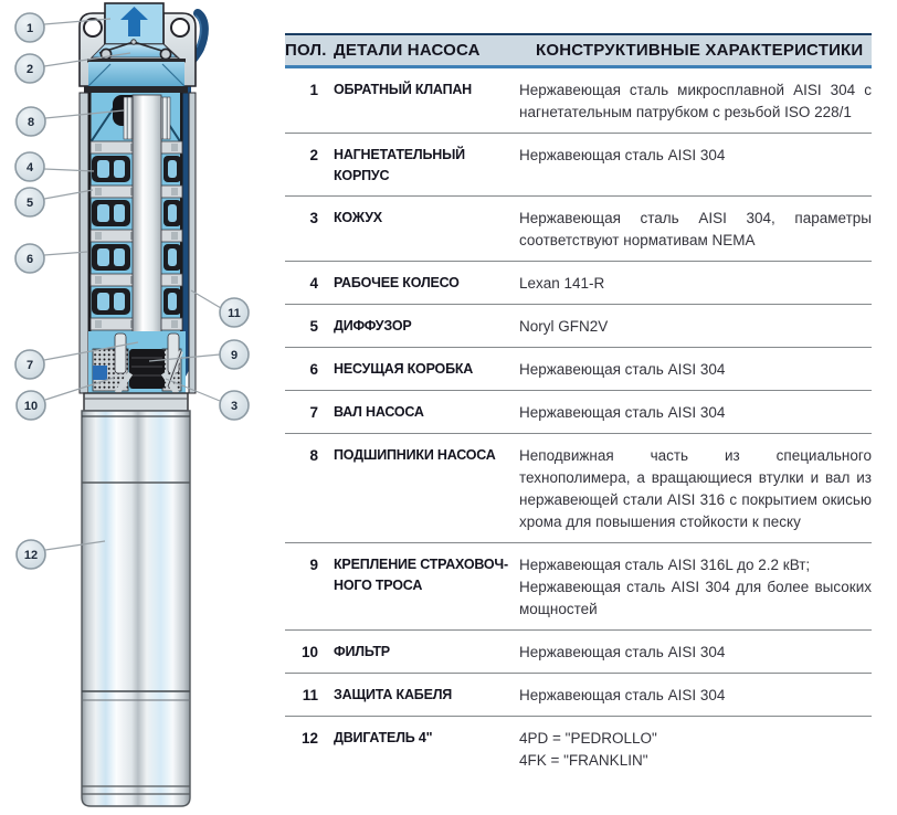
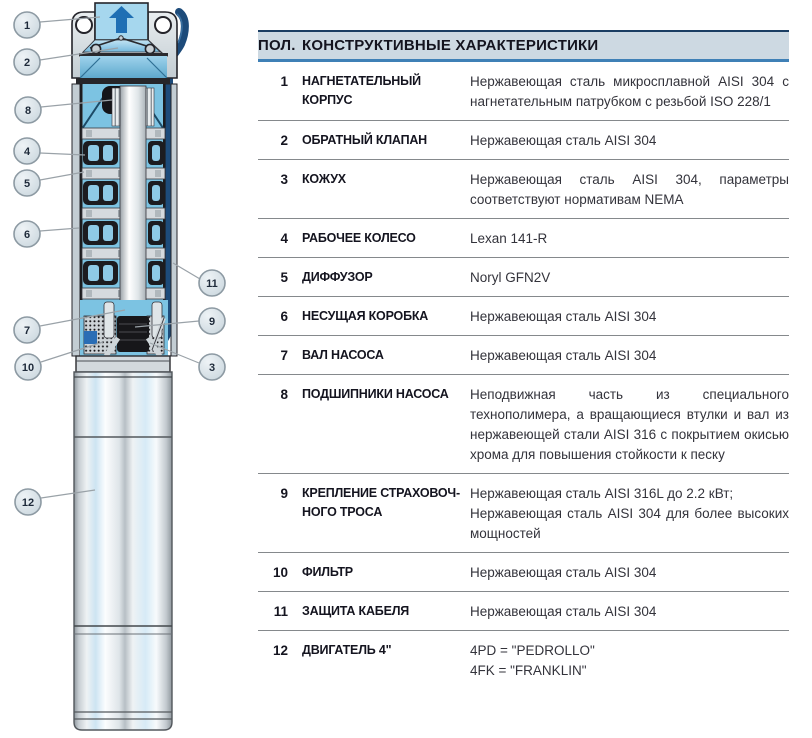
  1
  2
  8
  4
  5
  6
  7
  10
  12
  11
  9
  3
  ПОЛ.
- ДЕТАЛИ НАСОСА
  КОНСТРУКТИВНЫЕ ХАРАКТЕРИСТИКИ
  1
- ОБРАТНЫЙ КЛАПАН
+ НАГНЕТАТЕЛЬНЫЙ КОРПУС
  Нержавеющая сталь микросплавной AISI 304 с нагнетательным патрубком с резьбой ISO 228/1
  2
- НАГНЕТАТЕЛЬНЫЙ КОРПУС
+ ОБРАТНЫЙ КЛАПАН
  Нержавеющая сталь AISI 304
  3
  КОЖУХ
  Нержавеющая сталь AISI 304, параметры соответствуют нормативам NEMA
  4
  РАБОЧЕЕ КОЛЕСО
  Lexan 141-R
  5
  ДИФФУЗОР
  Noryl GFN2V
  6
  НЕСУЩАЯ КОРОБКА
  Нержавеющая сталь AISI 304
  7
  ВАЛ НАСОСА
  Нержавеющая сталь AISI 304
  8
  ПОДШИПНИКИ НАСОСА
  Неподвижная часть из специального технополимера, а вращающиеся втулки и вал из нержавеющей стали AISI 316 с покрытием окисью хрома для повышения стойкости к песку
  9
  КРЕПЛЕНИЕ СТРАХОВОЧ-
  НОГО ТРОСА
  Нержавеющая сталь AISI 316L до 2.2 кВт;
  Нержавеющая сталь AISI 304 для более высоких мощностей
  10
  ФИЛЬТР
  Нержавеющая сталь AISI 304
  11
  ЗАЩИТА КАБЕЛЯ
  Нержавеющая сталь AISI 304
  12
  ДВИГАТЕЛЬ 4"
  4PD = "PEDROLLO"
  4FK = "FRANKLIN"
